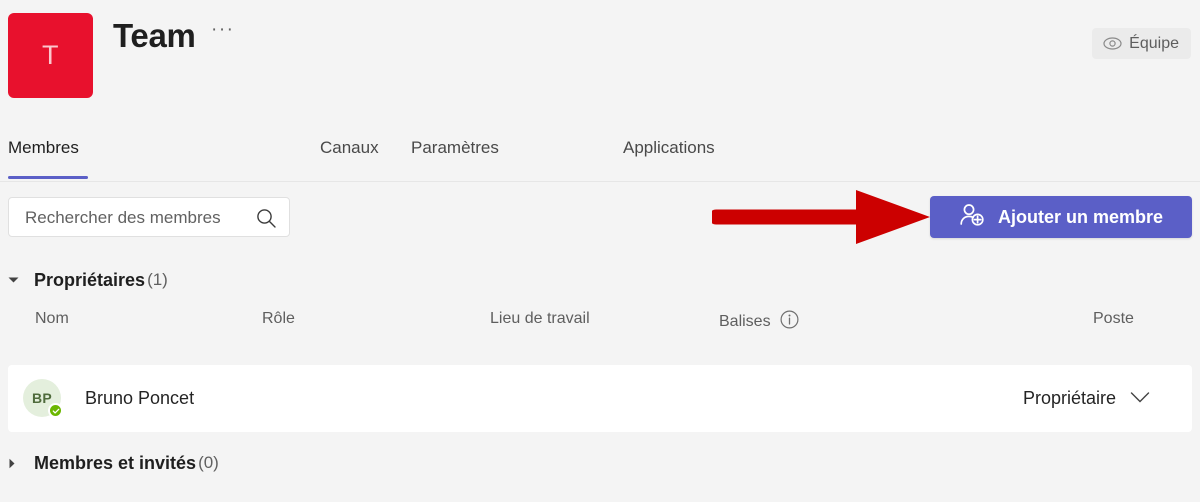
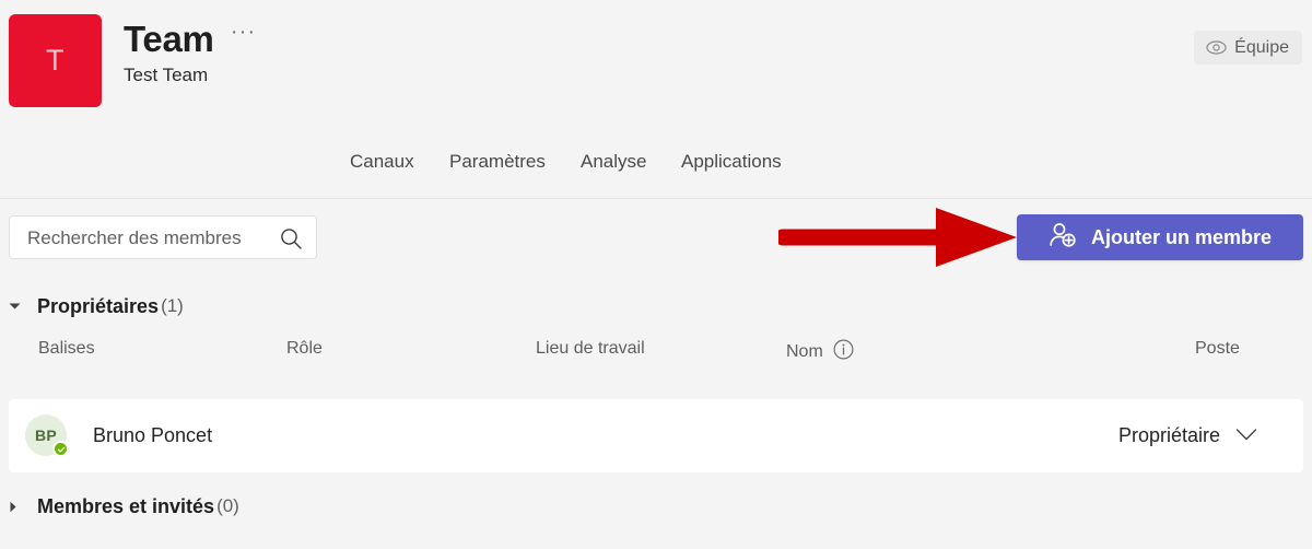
  T
  Team ···
+ Test Team
  Équipe
- Membres
  Canaux
  Paramètres
+ Analyse
  Applications
  Rechercher des membres
  Ajouter un membre
  Propriétaires
  (1)
- Nom
+ Balises
  Rôle
  Lieu de travail
- Balises
+ Nom
  Poste
  BP
  Bruno Poncet
  Propriétaire
  Membres et invités
  (0)
